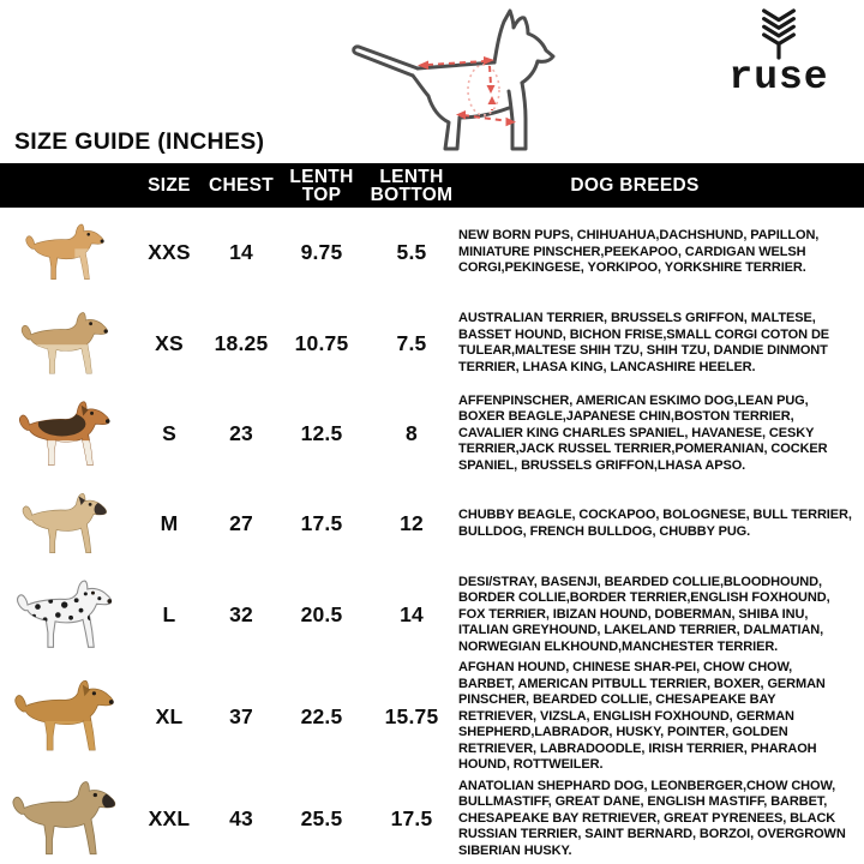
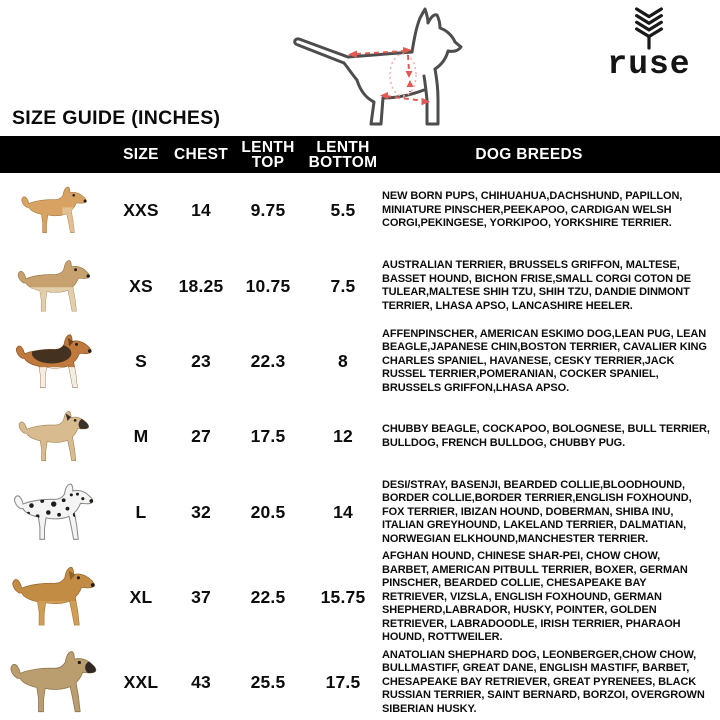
  ruse
  SIZE GUIDE (INCHES)
  SIZE
  CHEST
  LENTH
  TOP
  LENTH
  BOTTOM
  DOG BREEDS
  XXS
  14
  9.75
  5.5
  NEW BORN PUPS, CHIHUAHUA,DACHSHUND, PAPILLON, MINIATURE PINSCHER,PEEKAPOO, CARDIGAN WELSH CORGI,PEKINGESE, YORKIPOO, YORKSHIRE TERRIER.
  XS
  18.25
  10.75
  7.5
- AUSTRALIAN TERRIER, BRUSSELS GRIFFON, MALTESE, BASSET HOUND, BICHON FRISE,SMALL CORGI COTON DE TULEAR,MALTESE SHIH TZU, SHIH TZU, DANDIE DINMONT TERRIER, LHASA KING, LANCASHIRE HEELER.
+ AUSTRALIAN TERRIER, BRUSSELS GRIFFON, MALTESE, BASSET HOUND, BICHON FRISE,SMALL CORGI COTON DE TULEAR,MALTESE SHIH TZU, SHIH TZU, DANDIE DINMONT TERRIER, LHASA APSO, LANCASHIRE HEELER.
  S
  23
- 12.5
+ 22.3
  8
- AFFENPINSCHER, AMERICAN ESKIMO DOG,LEAN PUG, BOXER BEAGLE,JAPANESE CHIN,BOSTON TERRIER, CAVALIER KING CHARLES SPANIEL, HAVANESE, CESKY TERRIER,JACK RUSSEL TERRIER,POMERANIAN, COCKER SPANIEL, BRUSSELS GRIFFON,LHASA APSO.
+ AFFENPINSCHER, AMERICAN ESKIMO DOG,LEAN PUG, LEAN BEAGLE,JAPANESE CHIN,BOSTON TERRIER, CAVALIER KING CHARLES SPANIEL, HAVANESE, CESKY TERRIER,JACK RUSSEL TERRIER,POMERANIAN, COCKER SPANIEL, BRUSSELS GRIFFON,LHASA APSO.
  M
  27
  17.5
  12
  CHUBBY BEAGLE, COCKAPOO, BOLOGNESE, BULL TERRIER, BULLDOG, FRENCH BULLDOG, CHUBBY PUG.
  L
  32
  20.5
  14
  DESI/STRAY, BASENJI, BEARDED COLLIE,BLOODHOUND, BORDER COLLIE,BORDER TERRIER,ENGLISH FOXHOUND, FOX TERRIER, IBIZAN HOUND, DOBERMAN, SHIBA INU, ITALIAN GREYHOUND, LAKELAND TERRIER, DALMATIAN, NORWEGIAN ELKHOUND,MANCHESTER TERRIER.
  XL
  37
  22.5
  15.75
  AFGHAN HOUND, CHINESE SHAR-PEI, CHOW CHOW, BARBET, AMERICAN PITBULL TERRIER, BOXER, GERMAN PINSCHER, BEARDED COLLIE, CHESAPEAKE BAY RETRIEVER, VIZSLA, ENGLISH FOXHOUND, GERMAN SHEPHERD,LABRADOR, HUSKY, POINTER, GOLDEN RETRIEVER, LABRADOODLE, IRISH TERRIER, PHARAOH HOUND, ROTTWEILER.
  XXL
  43
  25.5
  17.5
  ANATOLIAN SHEPHARD DOG, LEONBERGER,CHOW CHOW, BULLMASTIFF, GREAT DANE, ENGLISH MASTIFF, BARBET, CHESAPEAKE BAY RETRIEVER, GREAT PYRENEES, BLACK RUSSIAN TERRIER, SAINT BERNARD, BORZOI, OVERGROWN SIBERIAN HUSKY.
